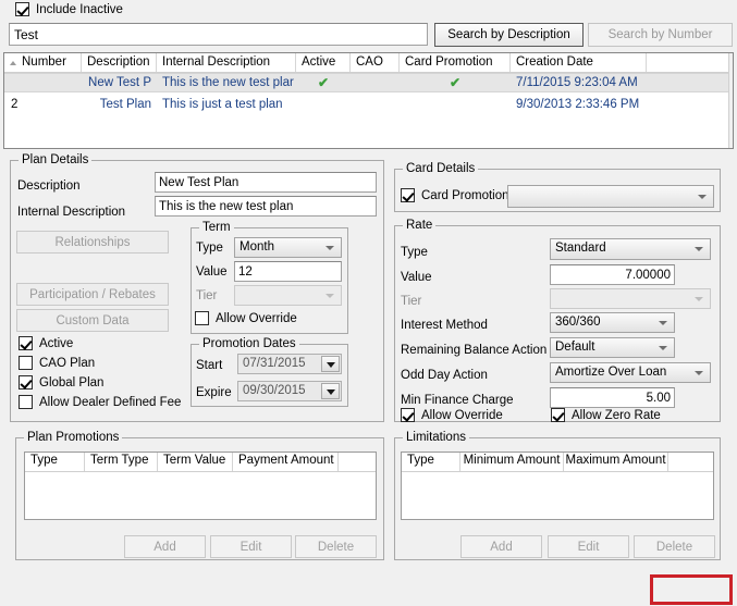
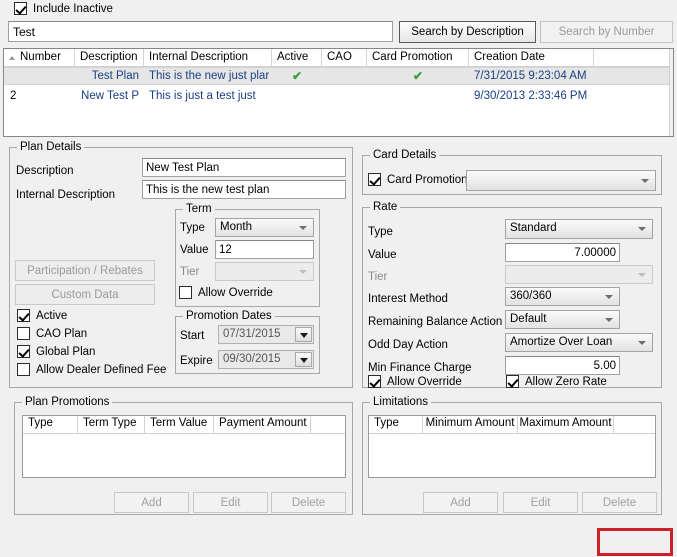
  Include Inactive
  Test
  Search by Description
  Search by Number
  Number
  Description
  Internal Description
  Active
  CAO
  Card Promotion
  Creation Date
- New Test P
+ Test Plan
- This is the new test plar
+ This is the new just plar
  ✔
  ✔
- 7/11/2015 9:23:04 AM
+ 7/31/2015 9:23:04 AM
  2
- Test Plan
+ New Test P
- This is just a test plan
+ This is just a test just
  9/30/2013 2:33:46 PM
  Plan Details
  Description
  New Test Plan
  Internal Description
  This is the new test plan
- Relationships
  Participation / Rebates
  Custom Data
  Active
  CAO Plan
  Global Plan
  Allow Dealer Defined Fee
  Term
  Type
  Month
  Value
  12
  Tier
  Allow Override
  Promotion Dates
  Start
  07/31/2015
  Expire
  09/30/2015
  Card Details
  Card Promotion
  Rate
  Type
  Standard
  Value
  7.00000
  Tier
  Interest Method
  360/360
  Remaining Balance Action
  Default
  Odd Day Action
  Amortize Over Loan
  Min Finance Charge
  5.00
  Allow Override
  Allow Zero Rate
  Plan Promotions
  Type
  Term Type
  Term Value
  Payment Amount
  Add
  Edit
  Delete
  Limitations
  Type
  Minimum Amount
  Maximum Amount
  Add
  Edit
  Delete
